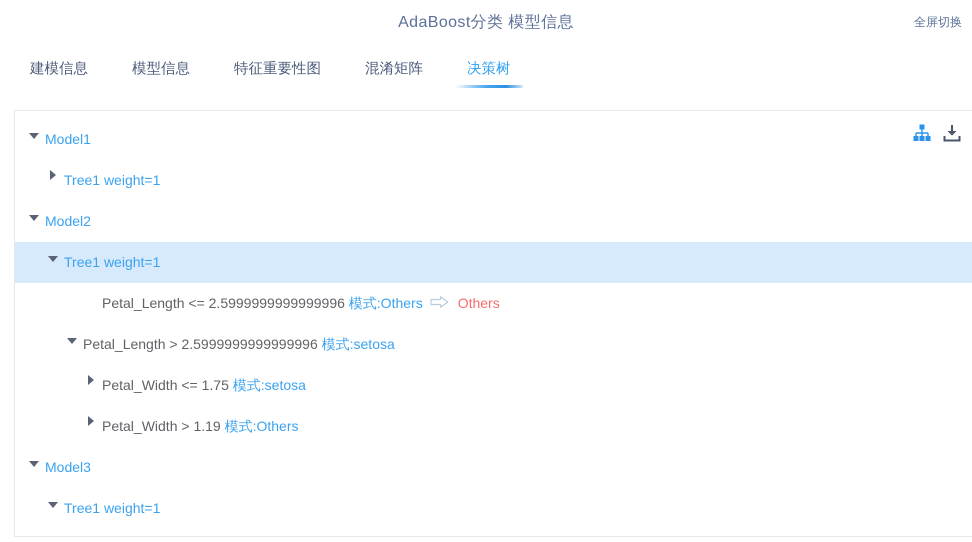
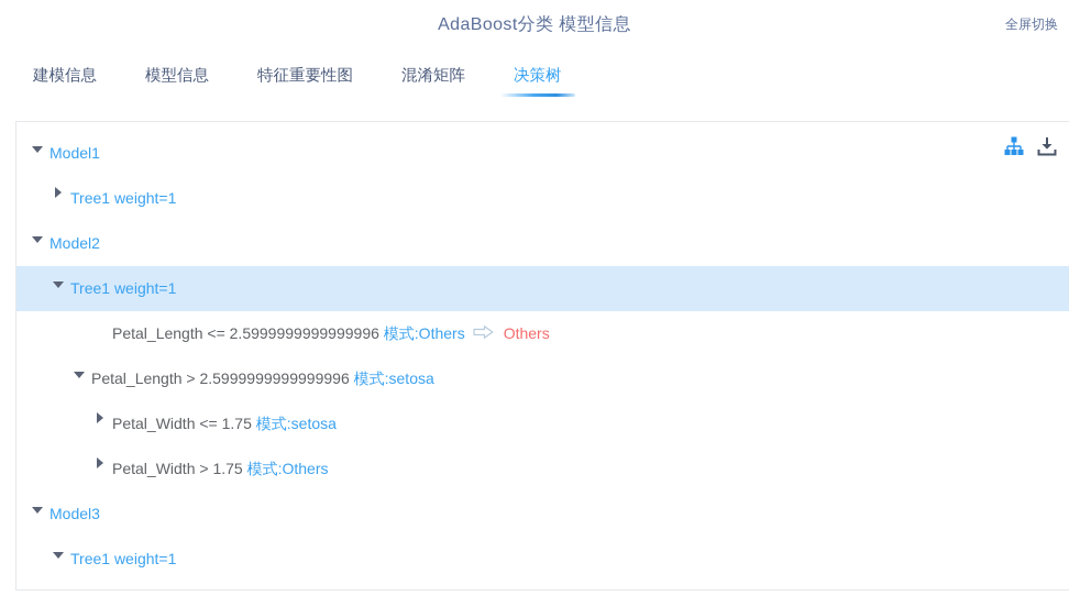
  AdaBoost分类 模型信息
  全屏切换
  建模信息
  模型信息
  特征重要性图
  混淆矩阵
  决策树
  Model1
  Tree1 weight=1
  Model2
  Tree1 weight=1
  Petal_Length <= 2.5999999999999996 模式:Others Others
  Petal_Length > 2.5999999999999996 模式:setosa
  Petal_Width <= 1.75 模式:setosa
- Petal_Width > 1.19 模式:Others
+ Petal_Width > 1.75 模式:Others
  Model3
  Tree1 weight=1
